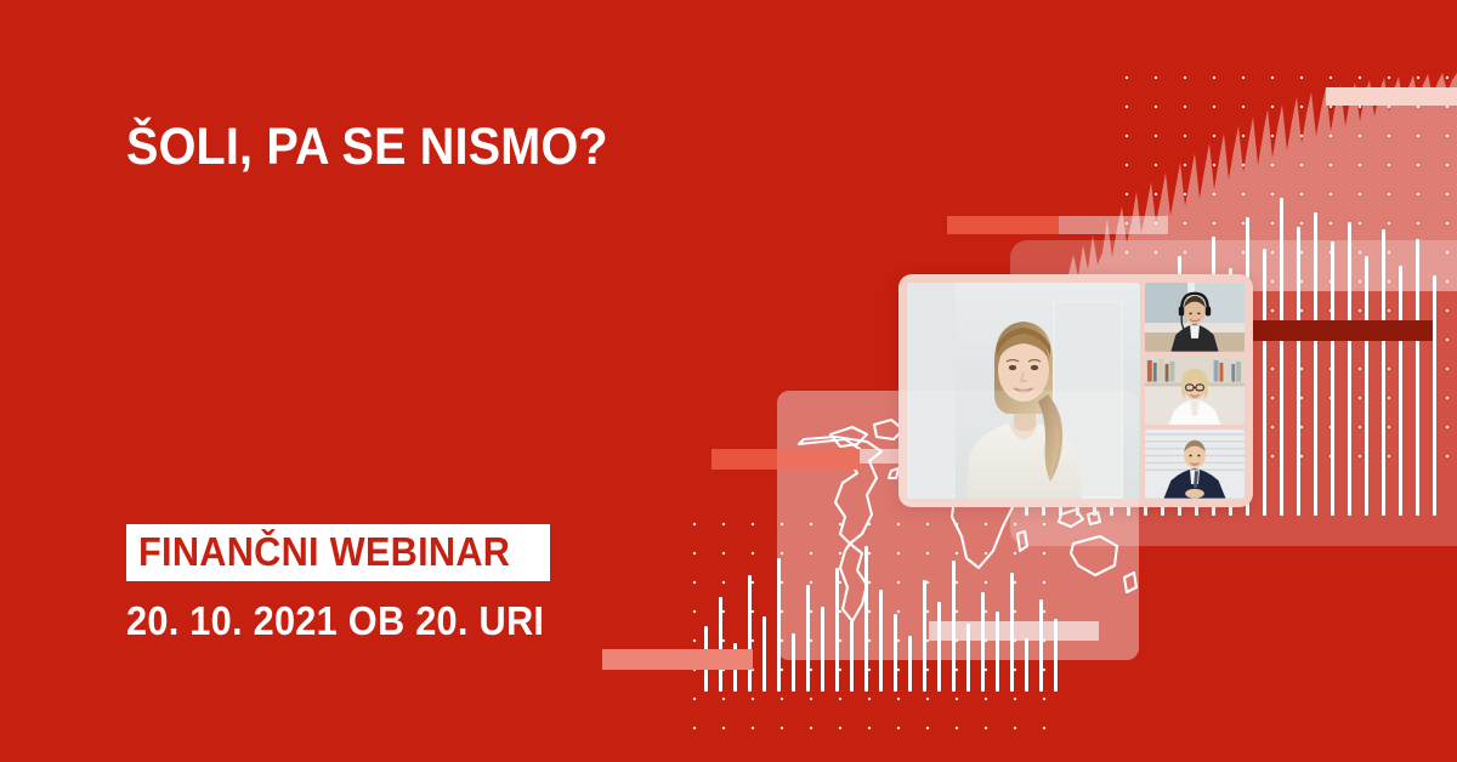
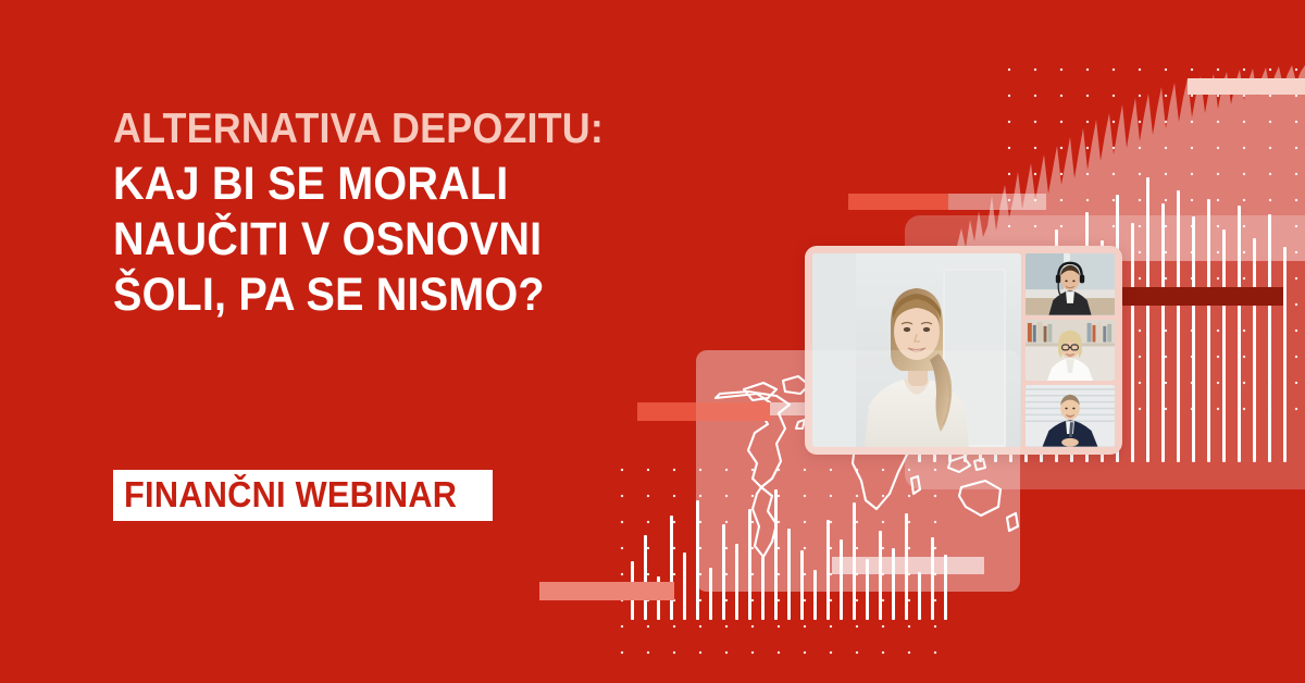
+ ALTERNATIVA DEPOZITU:
+ KAJ BI SE MORALI
+ NAUČITI V OSNOVNI
  ŠOLI, PA SE NISMO?
  FINANČNI WEBINAR
- 20. 10. 2021 OB 20. URI
